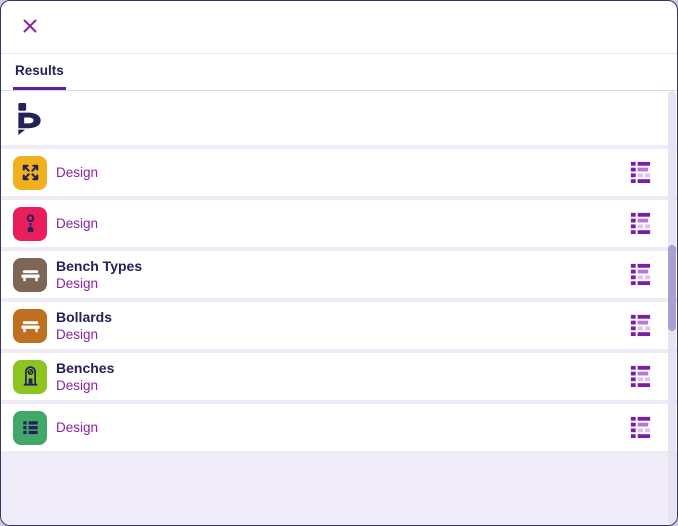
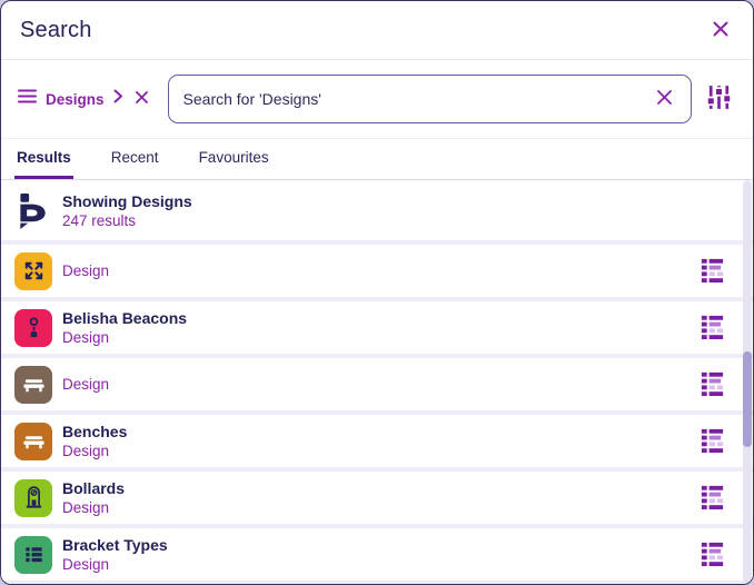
+ Search
+ Designs
+ Search for 'Designs'
  Results
+ Recent
+ Favourites
+ Showing Designs
+ 247 results
  Design
+ Belisha Beacons
  Design
- Bench Types
  Design
- Bollards
+ Benches
  Design
- Benches
+ Bollards
  Design
+ Bracket Types
  Design
